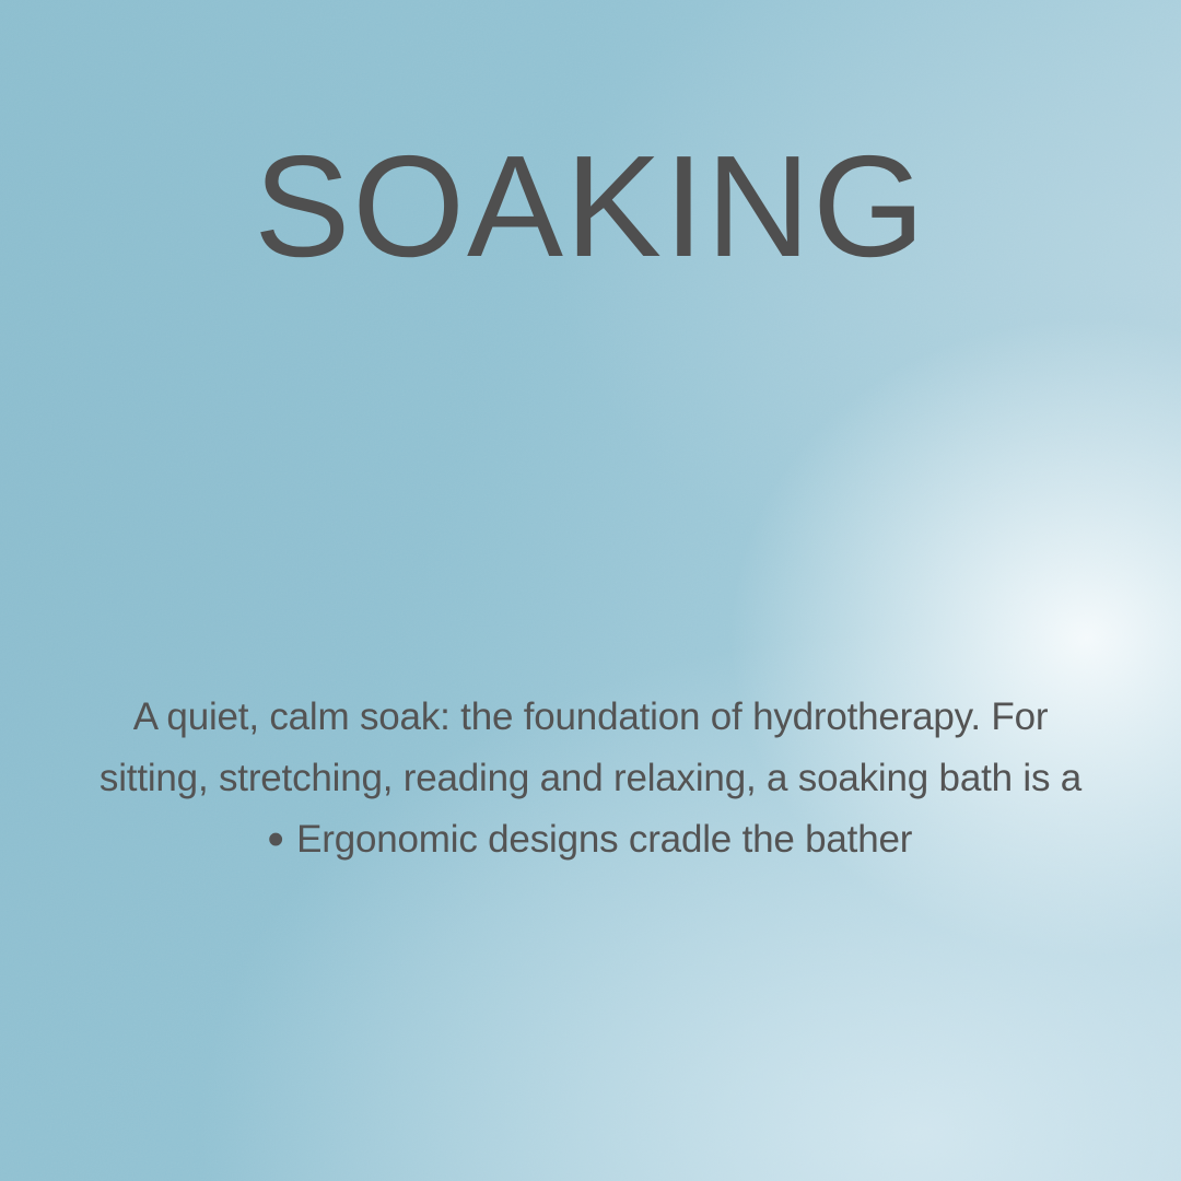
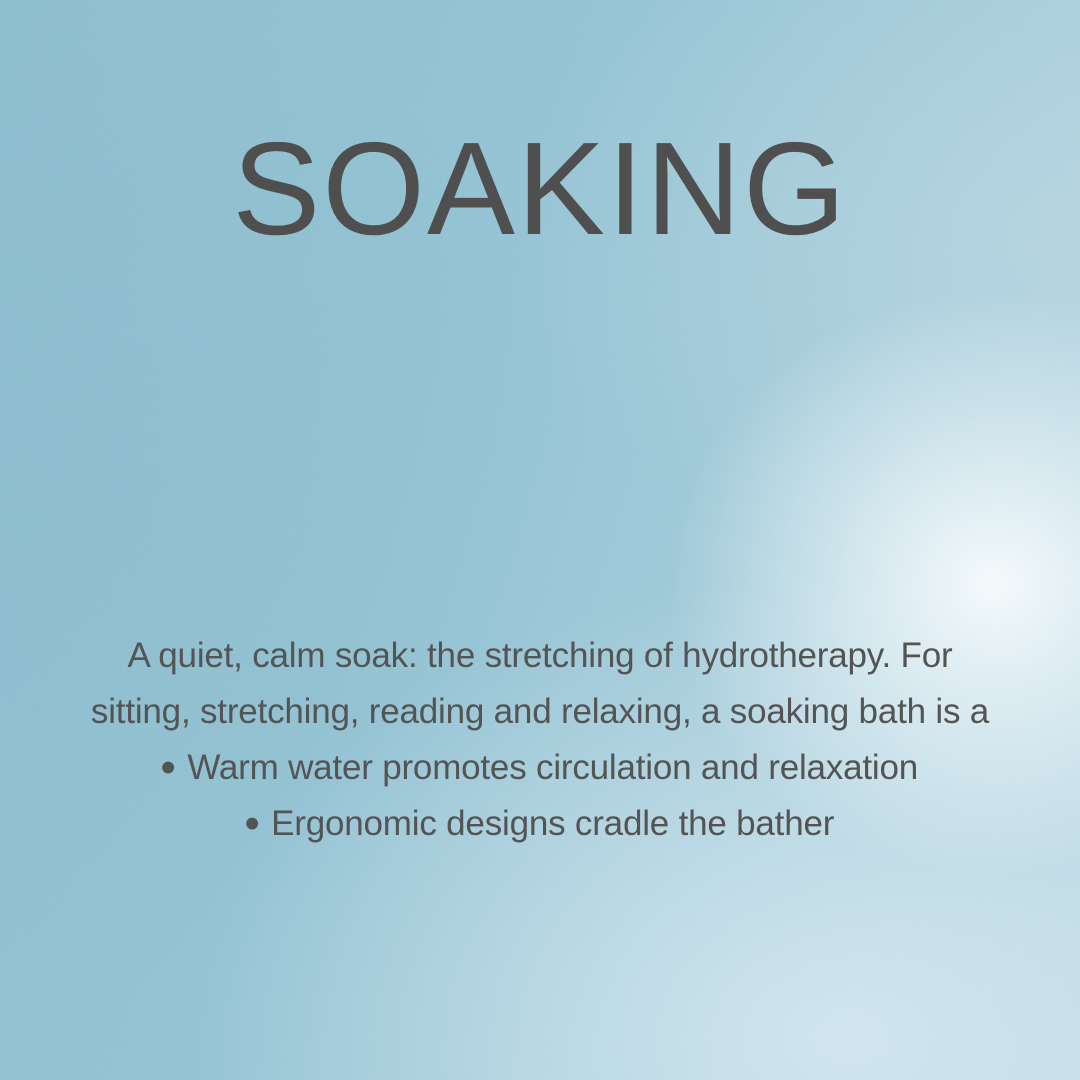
  SOAKING
- A quiet, calm soak: the foundation of hydrotherapy. For
+ A quiet, calm soak: the stretching of hydrotherapy. For
  sitting, stretching, reading and relaxing, a soaking bath is a
+ • Warm water promotes circulation and relaxation
  • Ergonomic designs cradle the bather
